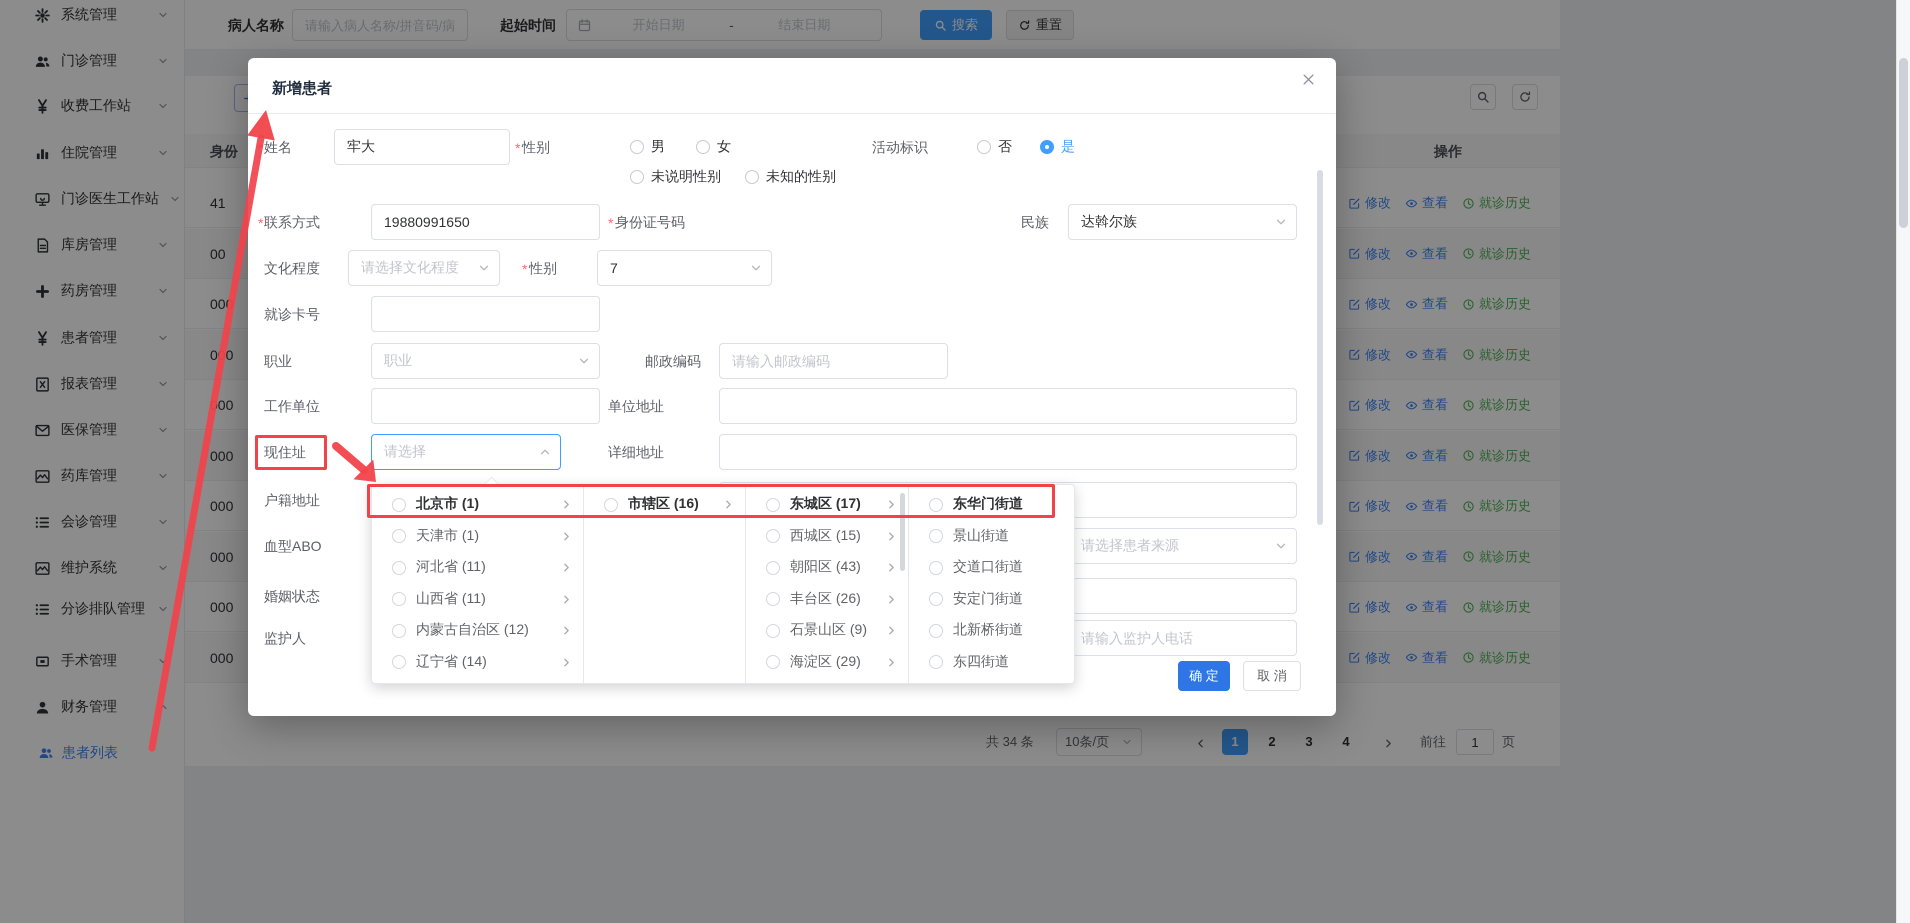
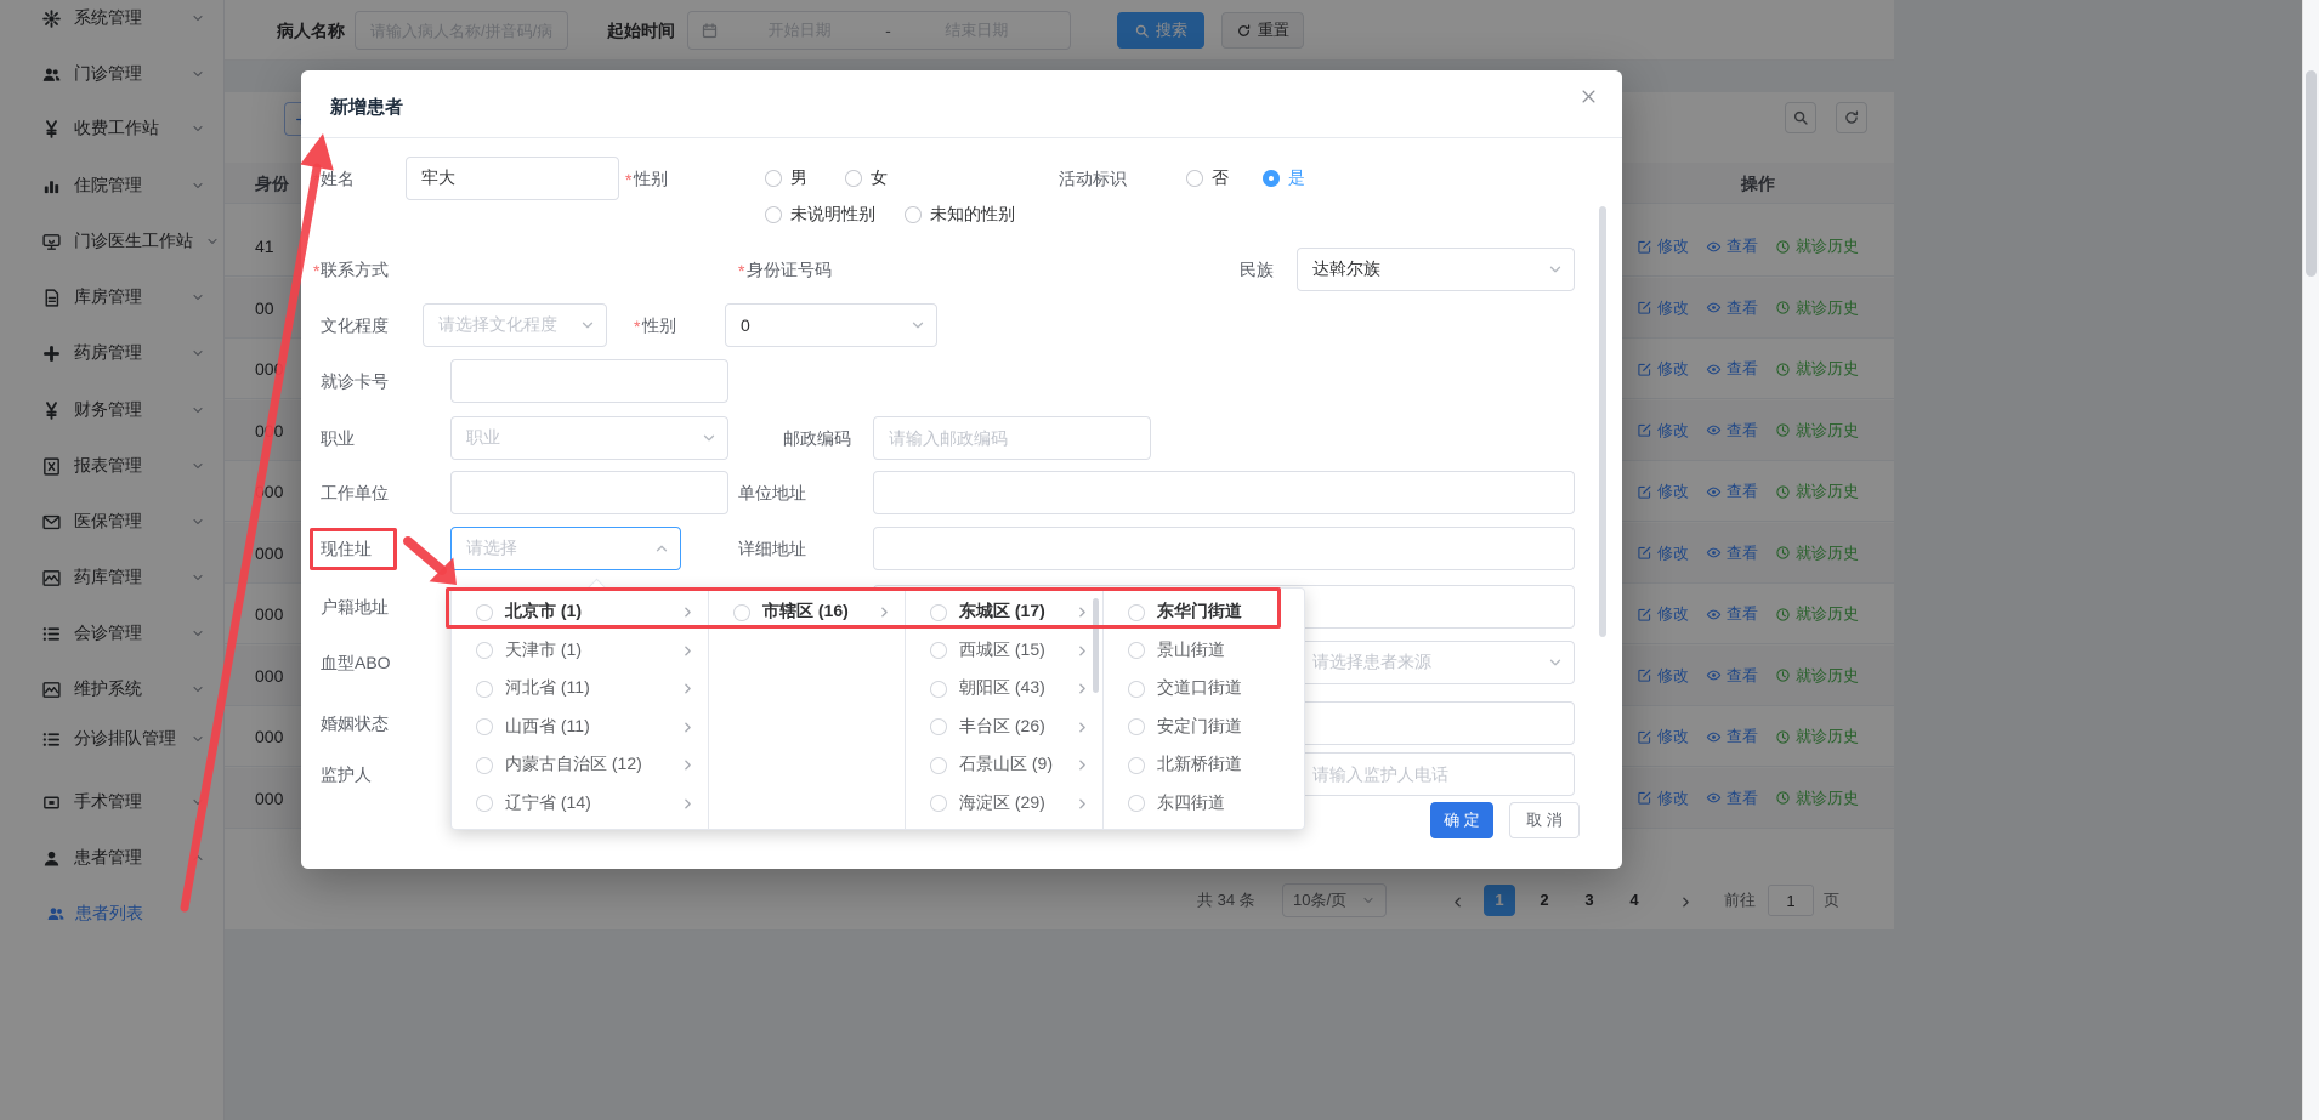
  患者列表
  系统管理
  门诊管理
  收费工作站
  住院管理
  门诊医生工作站
  库房管理
  药房管理
- 患者管理
+ 财务管理
  报表管理
  医保管理
  药库管理
  会诊管理
  维护系统
  分诊排队管理
  手术管理
- 财务管理
+ 患者管理
  病人名称
  请输入病人名称/拼音码/病
  起始时间
  开始日期
  -
  结束日期
  搜索
  重置
  身份
  操作
  41
  修改
  查看
  就诊历史
  00
  修改
  查看
  就诊历史
  修改
  查看
  就诊历史
  修改
  查看
  就诊历史
  修改
  查看
  就诊历史
  000
  修改
  查看
  就诊历史
  000
  修改
  查看
  就诊历史
  000
  修改
  查看
  就诊历史
  000
  修改
  查看
  就诊历史
  000
  修改
  查看
  就诊历史
  共 34 条
  10条/页
  1
  2
  3
  4
  前往
  1
  页
  新增患者
  姓名
  牢大
  *
  性别
  男
  女
  未说明性别
  未知的性别
  活动标识
  否
  是
  *
  联系方式
- 19880991650
  *
  身份证号码
  民族
  达斡尔族
  文化程度
  请选择文化程度
  *
  性别
- 7
+ 0
  就诊卡号
  职业
  职业
  邮政编码
  请输入邮政编码
  工作单位
  单位地址
  现住址
  请选择
  详细地址
  户籍地址
  血型ABO
  请选择患者来源
  婚姻状态
  监护人
  请输入监护人电话
  确 定
  取 消
  北京市 (1)
  天津市 (1)
  河北省 (11)
  山西省 (11)
  内蒙古自治区 (12)
  辽宁省 (14)
  市辖区 (16)
  东城区 (17)
  西城区 (15)
  朝阳区 (43)
  丰台区 (26)
  石景山区 (9)
  海淀区 (29)
  东华门街道
  景山街道
  交道口街道
  安定门街道
  北新桥街道
  东四街道
